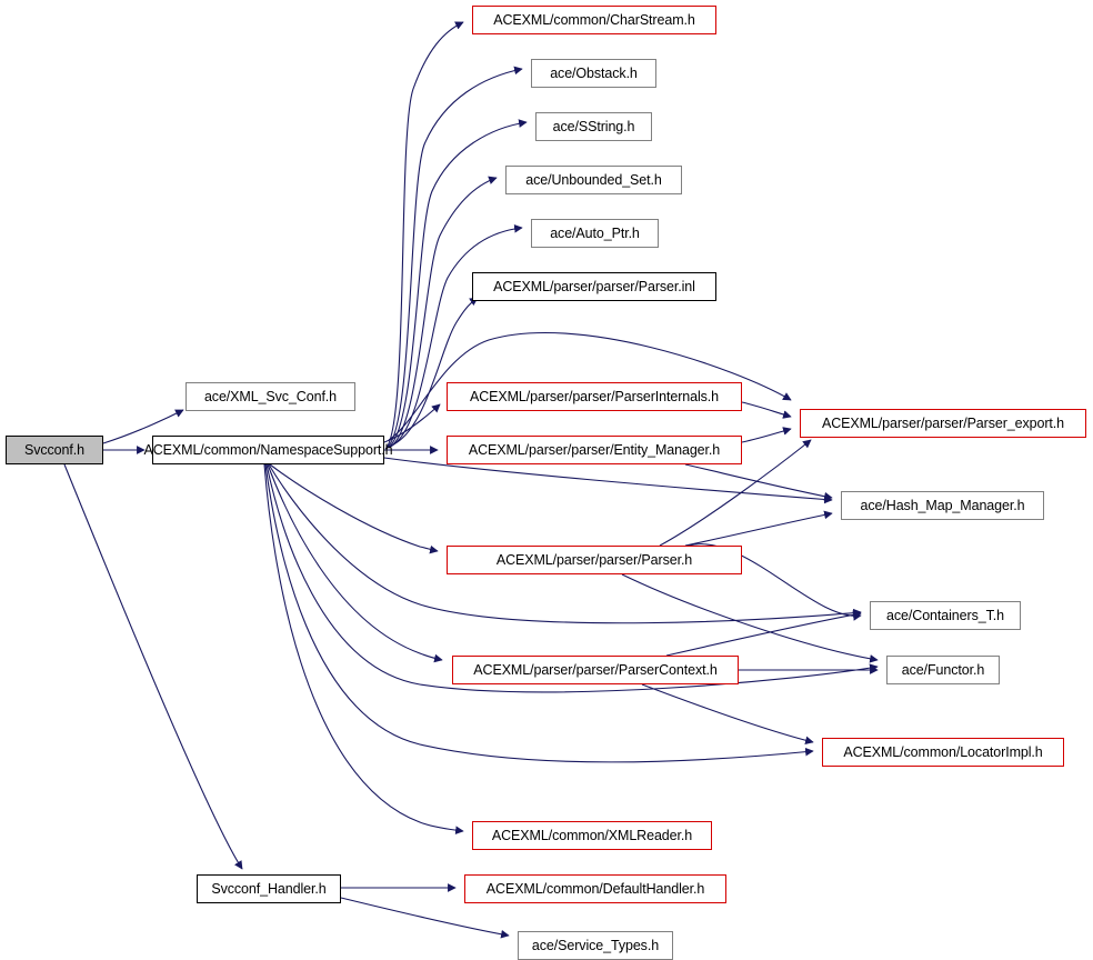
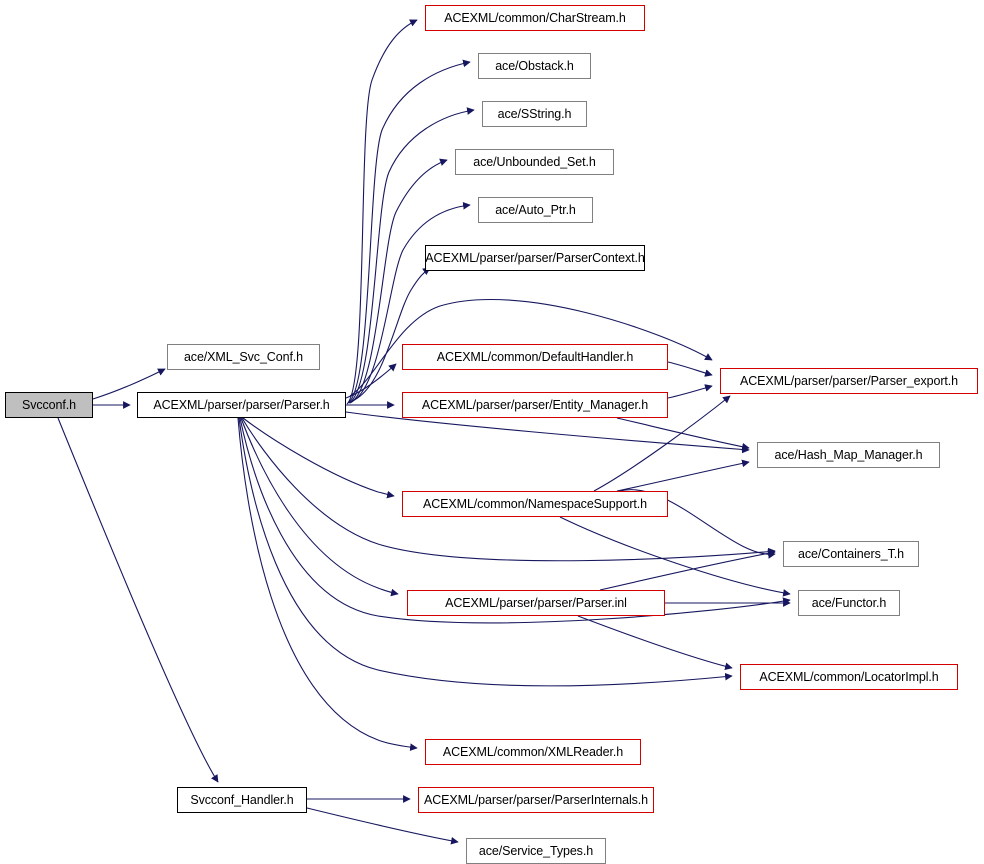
  Svcconf.h
  ace/XML_Svc_Conf.h
- ACEXML/common/NamespaceSupport.h
+ ACEXML/parser/parser/Parser.h
  ACEXML/common/CharStream.h
  ace/Obstack.h
  ace/SString.h
  ace/Unbounded_Set.h
  ace/Auto_Ptr.h
- ACEXML/parser/parser/Parser.inl
+ ACEXML/parser/parser/ParserContext.h
- ACEXML/parser/parser/ParserInternals.h
+ ACEXML/common/DefaultHandler.h
  ACEXML/parser/parser/Parser_export.h
  ACEXML/parser/parser/Entity_Manager.h
  ace/Hash_Map_Manager.h
- ACEXML/parser/parser/Parser.h
+ ACEXML/common/NamespaceSupport.h
  ace/Containers_T.h
- ACEXML/parser/parser/ParserContext.h
+ ACEXML/parser/parser/Parser.inl
  ace/Functor.h
  ACEXML/common/LocatorImpl.h
  ACEXML/common/XMLReader.h
  Svcconf_Handler.h
- ACEXML/common/DefaultHandler.h
+ ACEXML/parser/parser/ParserInternals.h
  ace/Service_Types.h
